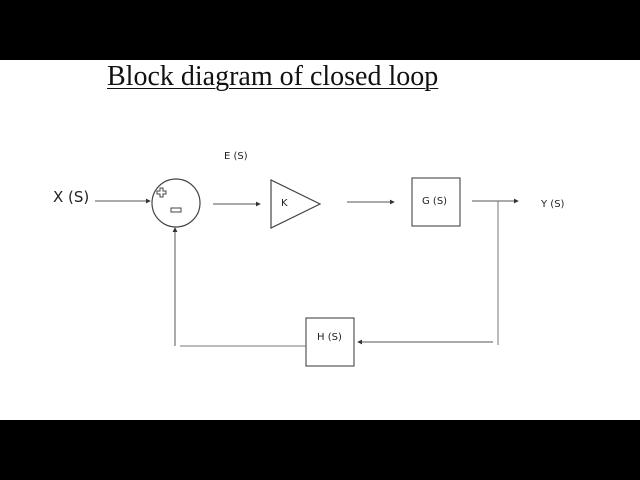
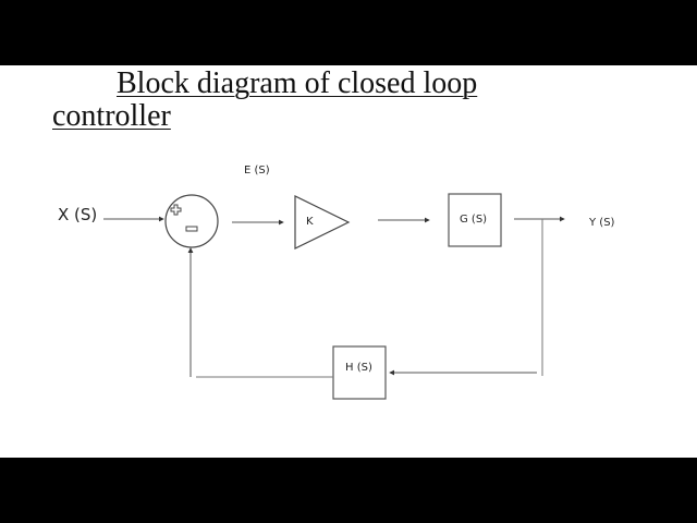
  Block diagram of closed loop
+ controller
  X (S)
  E (S)
  K
  G (S)
  Y (S)
  H (S)
